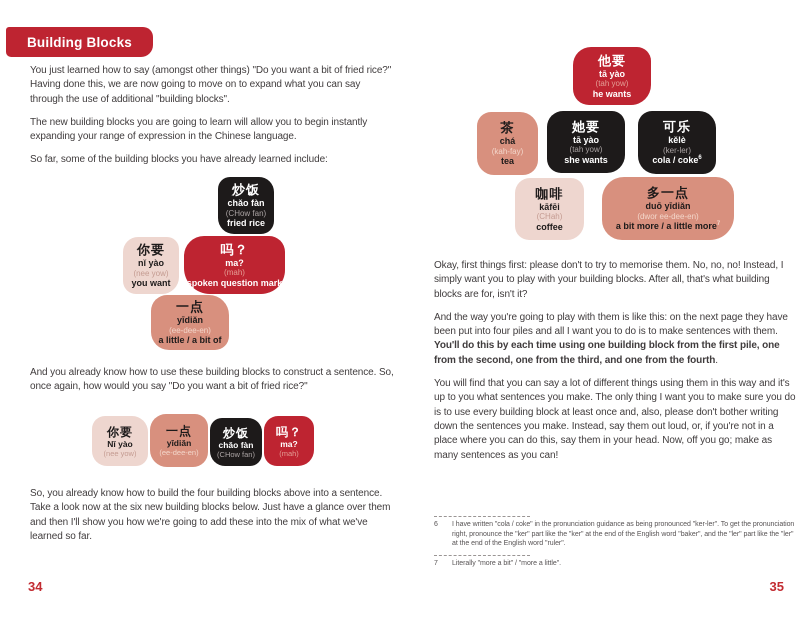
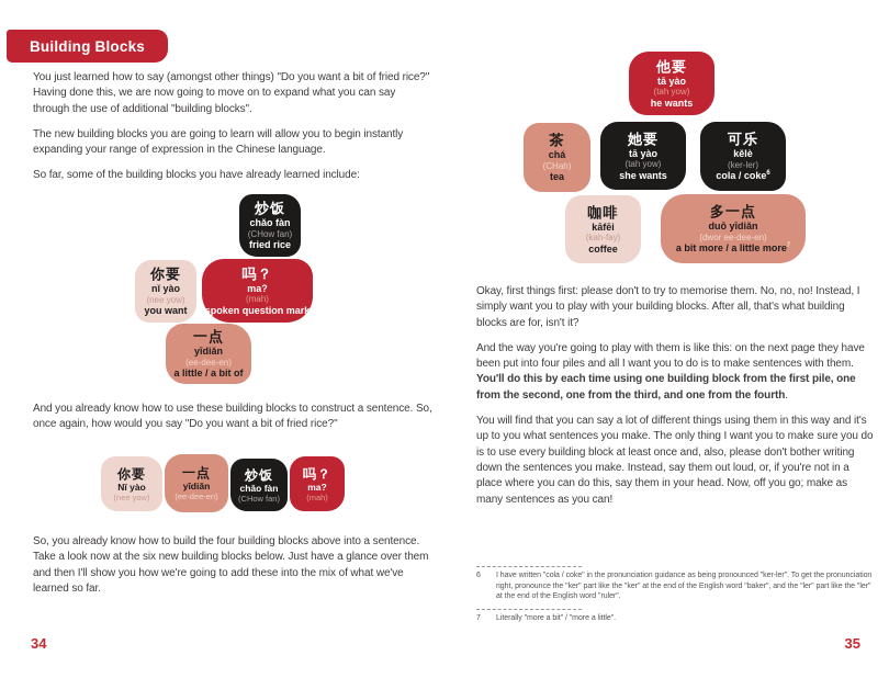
  Building Blocks
  You just learned how to say (amongst other things) "Do you want a bit of fried rice?" Having done this, we are now going to move on to expand what you can say through the use of additional "building blocks".
  The new building blocks you are going to learn will allow you to begin instantly expanding your range of expression in the Chinese language.
  So far, some of the building blocks you have already learned include:
  炒饭
  chǎo fàn
  (CHow fan)
  fried rice
  你要
  nǐ yào
  (nee yow)
  you want
  吗？
  ma?
  (mah)
  spoken question mark
  一点
  yīdiǎn
  (ee-dee-en)
  a little / a bit of
  And you already know how to use these building blocks to construct a sentence. So, once again, how would you say "Do you want a bit of fried rice?"
  你要
  Nǐ yào
  (nee yow)
  一点
  yīdiǎn
  (ee-dee-en)
  炒饭
  chǎo fàn
  (CHow fan)
  吗？
  ma?
  (mah)
  So, you already know how to build the four building blocks above into a sentence. Take a look now at the six new building blocks below. Just have a glance over them and then I'll show you how we're going to add these into the mix of what we've learned so far.
  34
  他要
  tā yào
  (tah yow)
  he wants
  茶
  chá
- (kah-fay)
+ (CHah)
  tea
  她要
  tā yào
  (tah yow)
  she wants
  可乐
  kělè
  (ker-ler)
  cola / coke
  咖啡
  kāfēi
- (CHah)
+ (kah-fay)
  coffee
  多一点
  duō yīdiǎn
  (dwor ee-dee-en)
  a bit more / a little more
  Okay, first things first: please don't to try to memorise them. No, no, no! Instead, I simply want you to play with your building blocks. After all, that's what building blocks are for, isn't it?
  And the way you're going to play with them is like this: on the next page they have been put into four piles and all I want you to do is to make sentences with them. You'll do this by each time using one building block from the first pile, one from the second, one from the third, and one from the fourth.
  You will find that you can say a lot of different things using them in this way and it's up to you what sentences you make. The only thing I want you to make sure you do is to use every building block at least once and, also, please don't bother writing down the sentences you make. Instead, say them out loud, or, if you're not in a place where you can do this, say them in your head. Now, off you go; make as many sentences as you can!
  35
